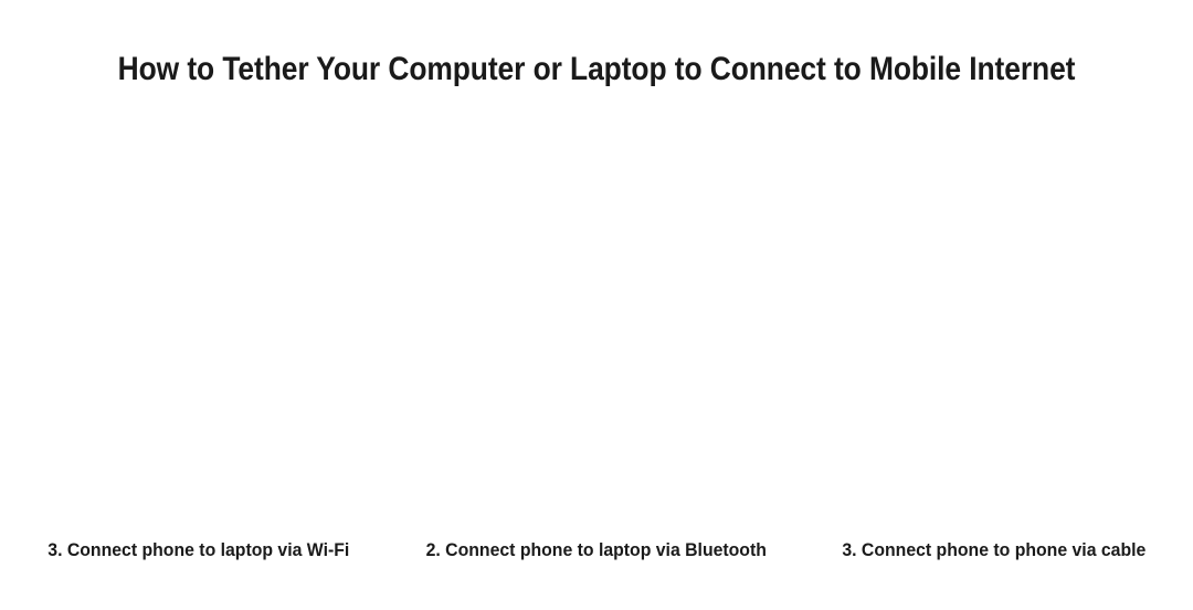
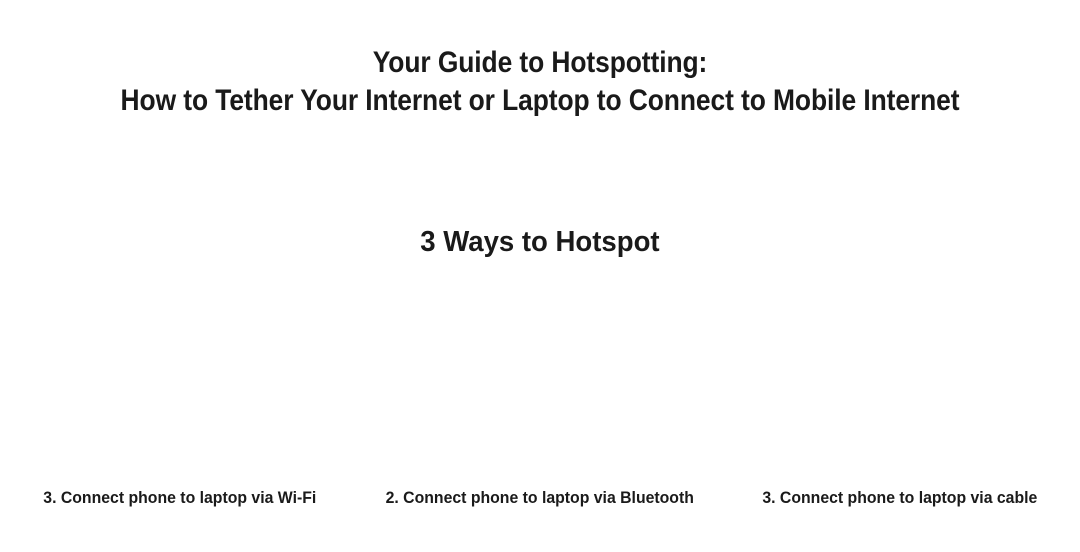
+ Your Guide to Hotspotting:
- How to Tether Your Computer or Laptop to Connect to Mobile Internet
+ How to Tether Your Internet or Laptop to Connect to Mobile Internet
+ 3 Ways to Hotspot
  3. Connect phone to laptop via Wi-Fi
  2. Connect phone to laptop via Bluetooth
- 3. Connect phone to phone via cable
+ 3. Connect phone to laptop via cable
